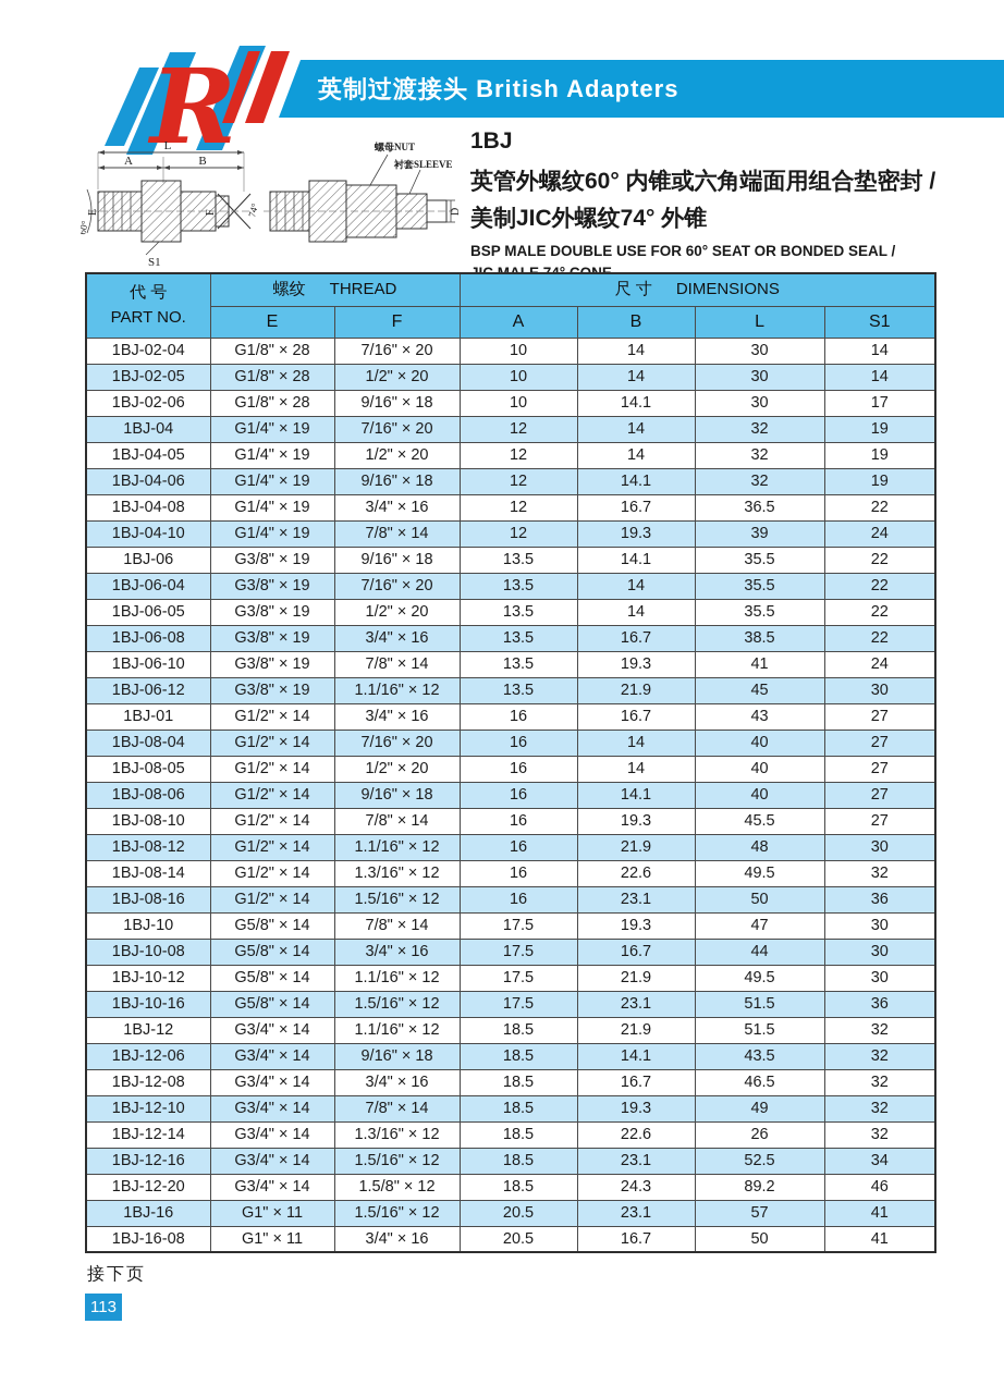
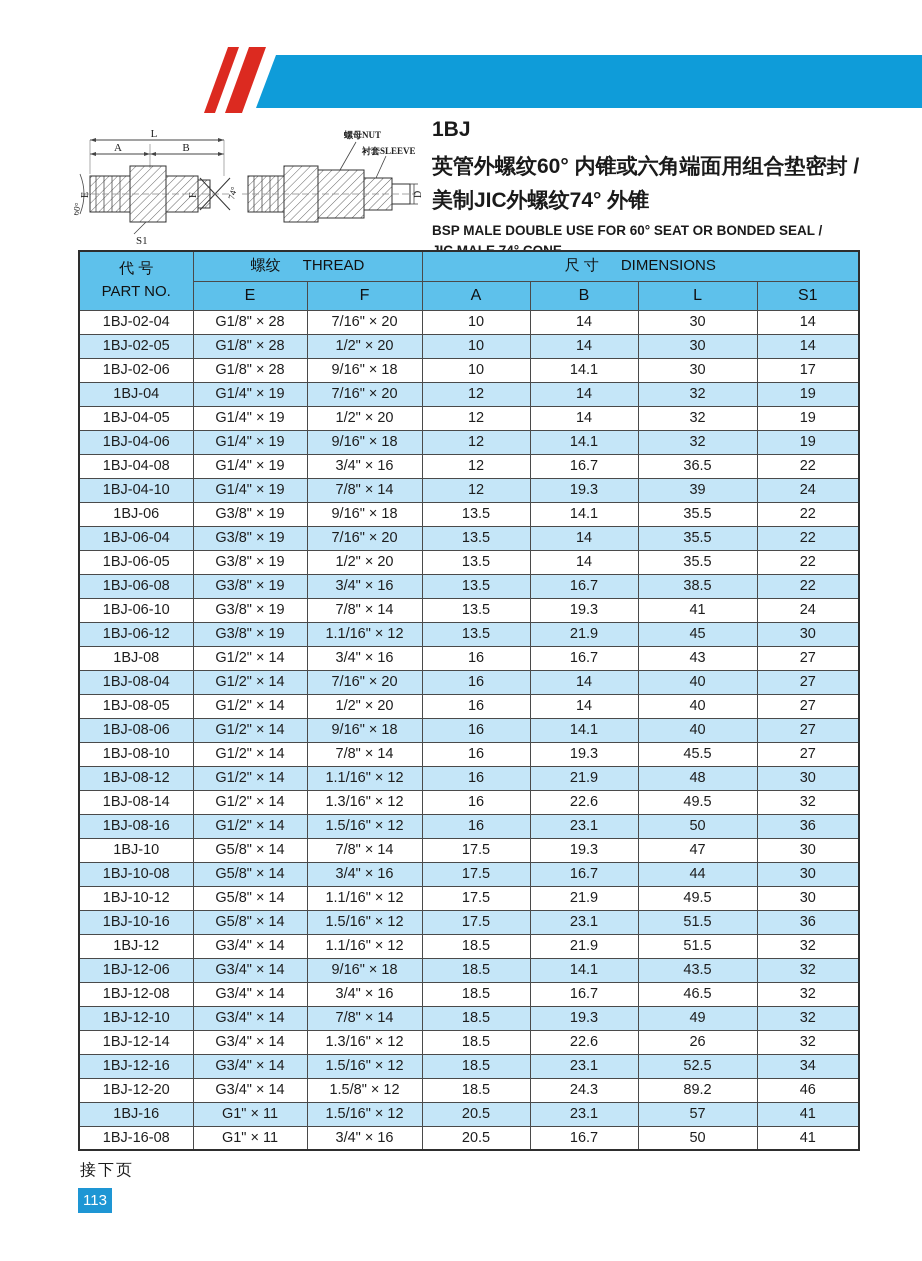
- R
- 英制过渡接头 British Adapters
  L
  A
  B
  S1
  螺母NUT
  衬套SLEEVE
  1BJ
  英管外螺纹60° 内锥或六角端面用组合垫密封 /
  美制JIC外螺纹74° 外锥
  BSP MALE DOUBLE USE FOR 60° SEAT OR BONDED SEAL /
  代 号 PART NO.	螺纹 THREAD	尺 寸 DIMENSIONS
  E	F	A	B	L	S1
  1BJ-02-04	G1/8" × 28	7/16" × 20	10	14	30	14
  1BJ-02-05	G1/8" × 28	1/2" × 20	10	14	30	14
  1BJ-02-06	G1/8" × 28	9/16" × 18	10	14.1	30	17
  1BJ-04	G1/4" × 19	7/16" × 20	12	14	32	19
  1BJ-04-05	G1/4" × 19	1/2" × 20	12	14	32	19
  1BJ-04-06	G1/4" × 19	9/16" × 18	12	14.1	32	19
  1BJ-04-08	G1/4" × 19	3/4" × 16	12	16.7	36.5	22
  1BJ-04-10	G1/4" × 19	7/8" × 14	12	19.3	39	24
  1BJ-06	G3/8" × 19	9/16" × 18	13.5	14.1	35.5	22
  1BJ-06-04	G3/8" × 19	7/16" × 20	13.5	14	35.5	22
  1BJ-06-05	G3/8" × 19	1/2" × 20	13.5	14	35.5	22
  1BJ-06-08	G3/8" × 19	3/4" × 16	13.5	16.7	38.5	22
  1BJ-06-10	G3/8" × 19	7/8" × 14	13.5	19.3	41	24
  1BJ-06-12	G3/8" × 19	1.1/16" × 12	13.5	21.9	45	30
- 1BJ-01	G1/2" × 14	3/4" × 16	16	16.7	43	27
+ 1BJ-08	G1/2" × 14	3/4" × 16	16	16.7	43	27
  1BJ-08-04	G1/2" × 14	7/16" × 20	16	14	40	27
  1BJ-08-05	G1/2" × 14	1/2" × 20	16	14	40	27
  1BJ-08-06	G1/2" × 14	9/16" × 18	16	14.1	40	27
  1BJ-08-10	G1/2" × 14	7/8" × 14	16	19.3	45.5	27
  1BJ-08-12	G1/2" × 14	1.1/16" × 12	16	21.9	48	30
  1BJ-08-14	G1/2" × 14	1.3/16" × 12	16	22.6	49.5	32
  1BJ-08-16	G1/2" × 14	1.5/16" × 12	16	23.1	50	36
  1BJ-10	G5/8" × 14	7/8" × 14	17.5	19.3	47	30
  1BJ-10-08	G5/8" × 14	3/4" × 16	17.5	16.7	44	30
  1BJ-10-12	G5/8" × 14	1.1/16" × 12	17.5	21.9	49.5	30
  1BJ-10-16	G5/8" × 14	1.5/16" × 12	17.5	23.1	51.5	36
  1BJ-12	G3/4" × 14	1.1/16" × 12	18.5	21.9	51.5	32
  1BJ-12-06	G3/4" × 14	9/16" × 18	18.5	14.1	43.5	32
  1BJ-12-08	G3/4" × 14	3/4" × 16	18.5	16.7	46.5	32
  1BJ-12-10	G3/4" × 14	7/8" × 14	18.5	19.3	49	32
  1BJ-12-14	G3/4" × 14	1.3/16" × 12	18.5	22.6	26	32
  1BJ-12-16	G3/4" × 14	1.5/16" × 12	18.5	23.1	52.5	34
  1BJ-12-20	G3/4" × 14	1.5/8" × 12	18.5	24.3	89.2	46
  1BJ-16	G1" × 11	1.5/16" × 12	20.5	23.1	57	41
  1BJ-16-08	G1" × 11	3/4" × 16	20.5	16.7	50	41
  接下页
  113
